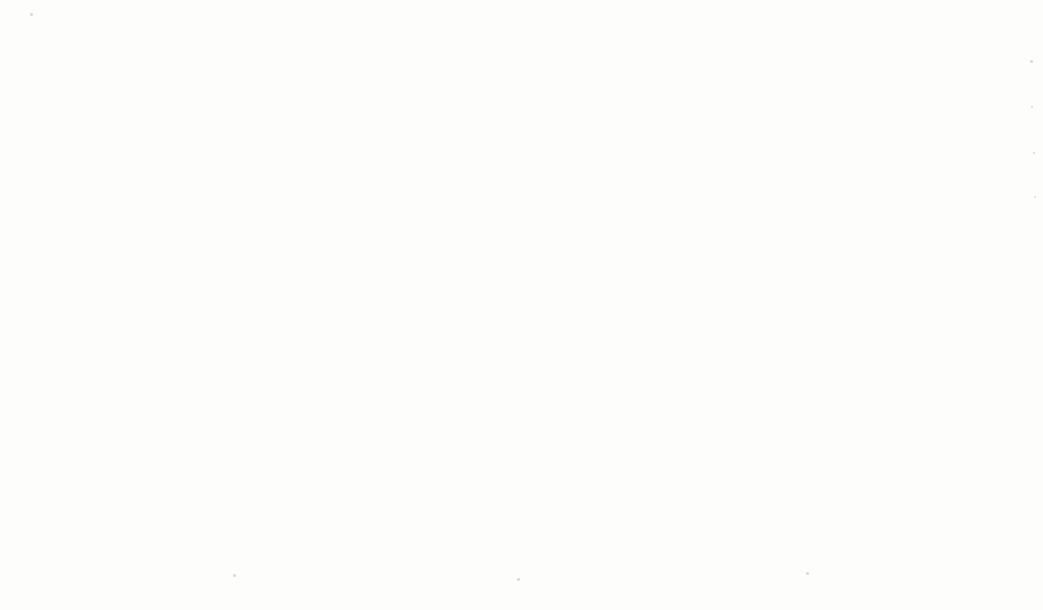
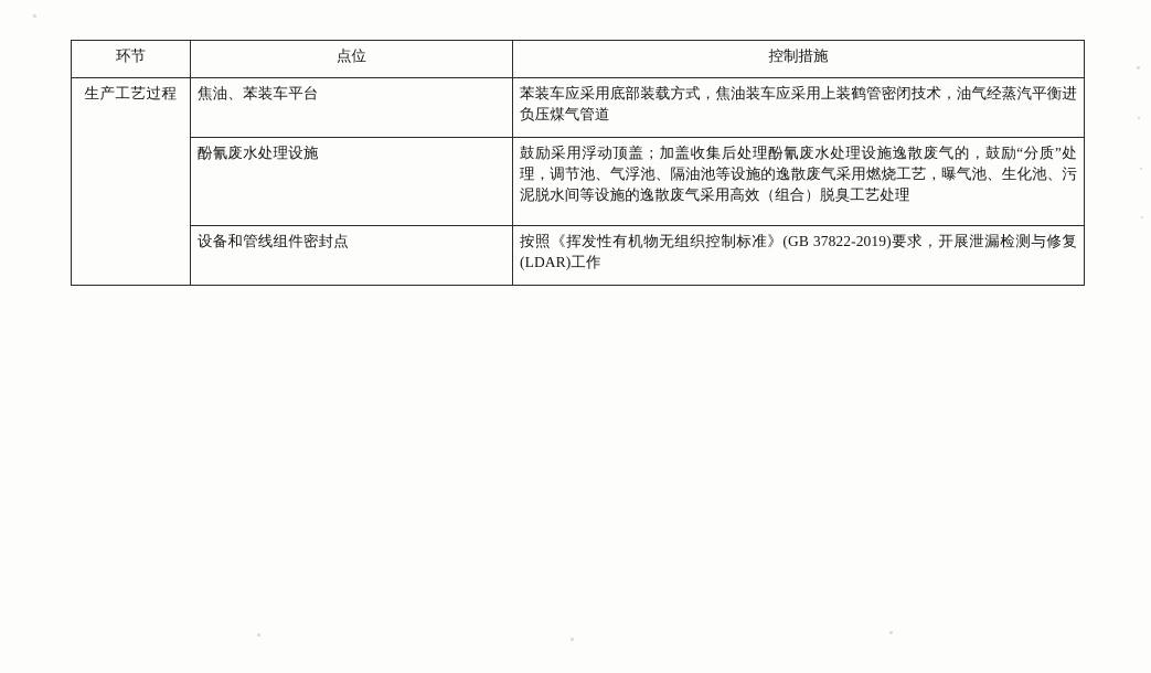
+ 环节	点位	控制措施
+ 生产工艺过程	焦油、苯装车平台	苯装车应采用底部装载方式，焦油装车应采用上装鹤管密闭技术，油气经蒸汽平衡进负压煤气管道
+ 酚氰废水处理设施	鼓励采用浮动顶盖；加盖收集后处理酚氰废水处理设施逸散废气的，鼓励“分质”处理，调节池、气浮池、隔油池等设施的逸散废气采用燃烧工艺，曝气池、生化池、污泥脱水间等设施的逸散废气采用高效（组合）脱臭工艺处理
+ 设备和管线组件密封点	按照《挥发性有机物无组织控制标准》(GB 37822-2019)要求，开展泄漏检测与修复(LDAR)工作
